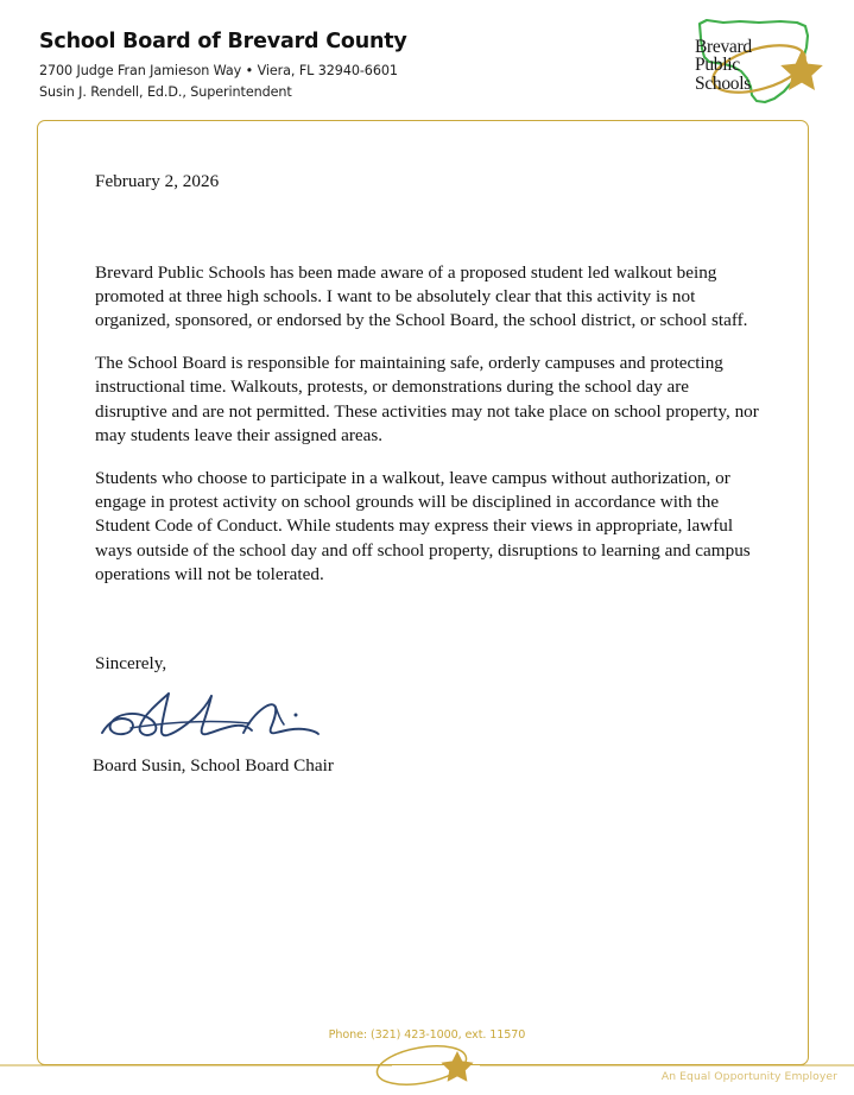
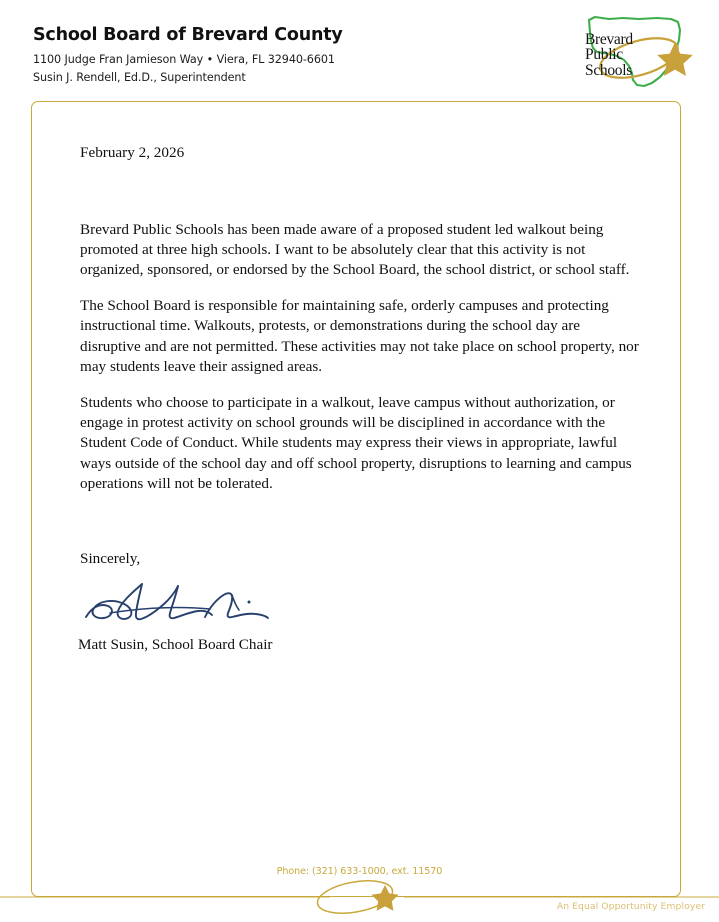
  School Board of Brevard County
- 2700 Judge Fran Jamieson Way • Viera, FL 32940-6601
+ 1100 Judge Fran Jamieson Way • Viera, FL 32940-6601
  Susin J. Rendell, Ed.D., Superintendent
  Brevard
  Public
  Schools
  February 2, 2026
  Brevard Public Schools has been made aware of a proposed student led walkout being promoted at three high schools. I want to be absolutely clear that this activity is not organized, sponsored, or endorsed by the School Board, the school district, or school staff.
  The School Board is responsible for maintaining safe, orderly campuses and protecting instructional time. Walkouts, protests, or demonstrations during the school day are disruptive and are not permitted. These activities may not take place on school property, nor may students leave their assigned areas.
  Students who choose to participate in a walkout, leave campus without authorization, or engage in protest activity on school grounds will be disciplined in accordance with the Student Code of Conduct. While students may express their views in appropriate, lawful ways outside of the school day and off school property, disruptions to learning and campus operations will not be tolerated.
  Sincerely,
- Board Susin, School Board Chair
+ Matt Susin, School Board Chair
- Phone: (321) 423-1000, ext. 11570
+ Phone: (321) 633-1000, ext. 11570
  An Equal Opportunity Employer
